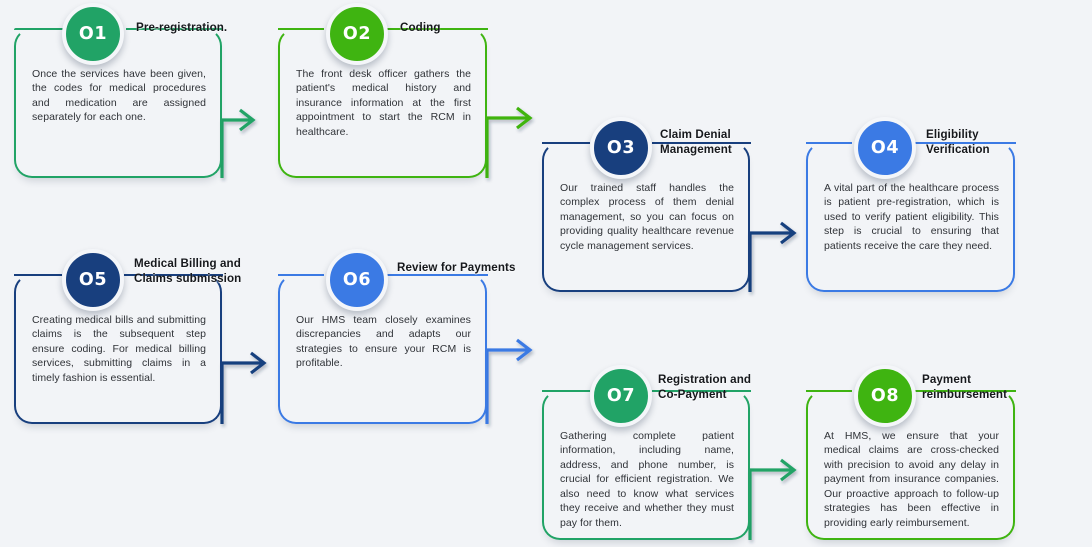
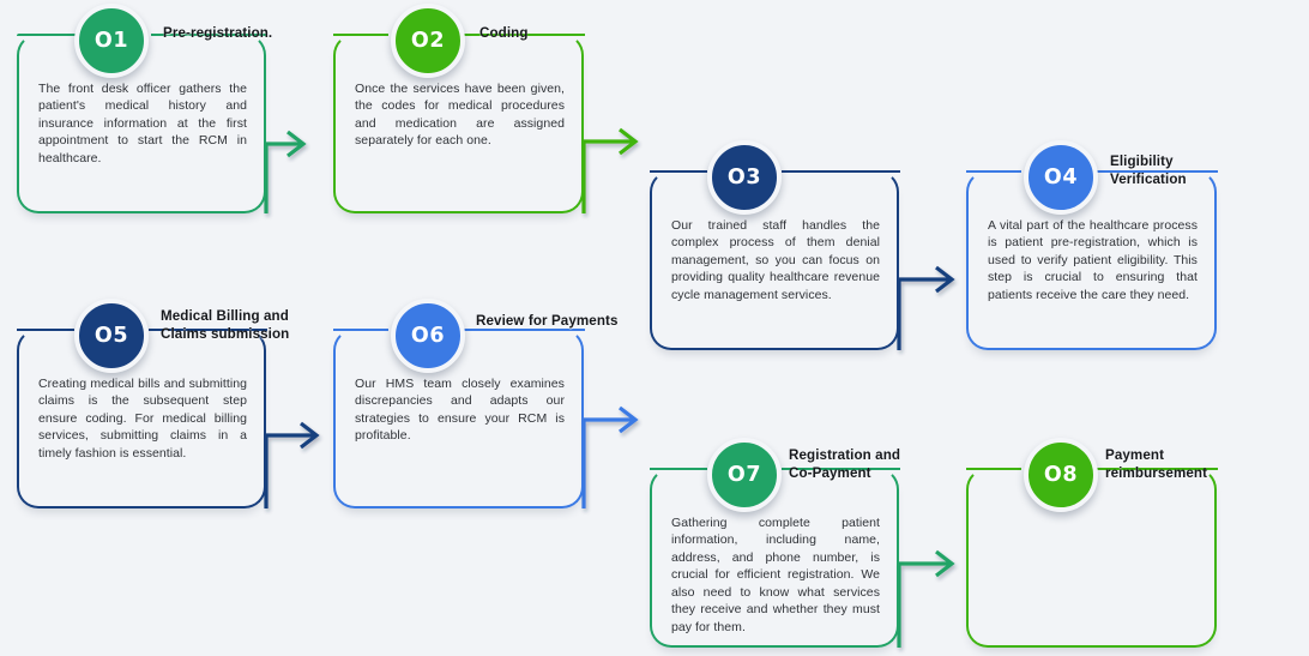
- Once the services have been given, the codes for medical procedures and medication are assigned separately for each one.
+ The front desk officer gathers the patient's medical history and insurance information at the first appointment to start the RCM in healthcare.
  O1
  Pre-registration.
- The front desk officer gathers the patient's medical history and insurance information at the first appointment to start the RCM in healthcare.
+ Once the services have been given, the codes for medical procedures and medication are assigned separately for each one.
  O2
  Coding
  Our trained staff handles the complex process of them denial management, so you can focus on providing quality healthcare revenue cycle management services.
  O3
- Claim Denial Management
  A vital part of the healthcare process is patient pre-registration, which is used to verify patient eligibility. This step is crucial to ensuring that patients receive the care they need.
  O4
  Eligibility Verification
  Creating medical bills and submitting claims is the subsequent step ensure coding. For medical billing services, submitting claims in a timely fashion is essential.
  O5
  Medical Billing and Claims submission
  Our HMS team closely examines discrepancies and adapts our strategies to ensure your RCM is profitable.
  O6
  Review for Payments
  Gathering complete patient information, including name, address, and phone number, is crucial for efficient registration. We also need to know what services they receive and whether they must pay for them.
  O7
  Registration and Co-Payment
- At HMS, we ensure that your medical claims are cross-checked with precision to avoid any delay in payment from insurance companies. Our proactive approach to follow-up strategies has been effective in providing early reimbursement.
  O8
  Payment reimbursement
